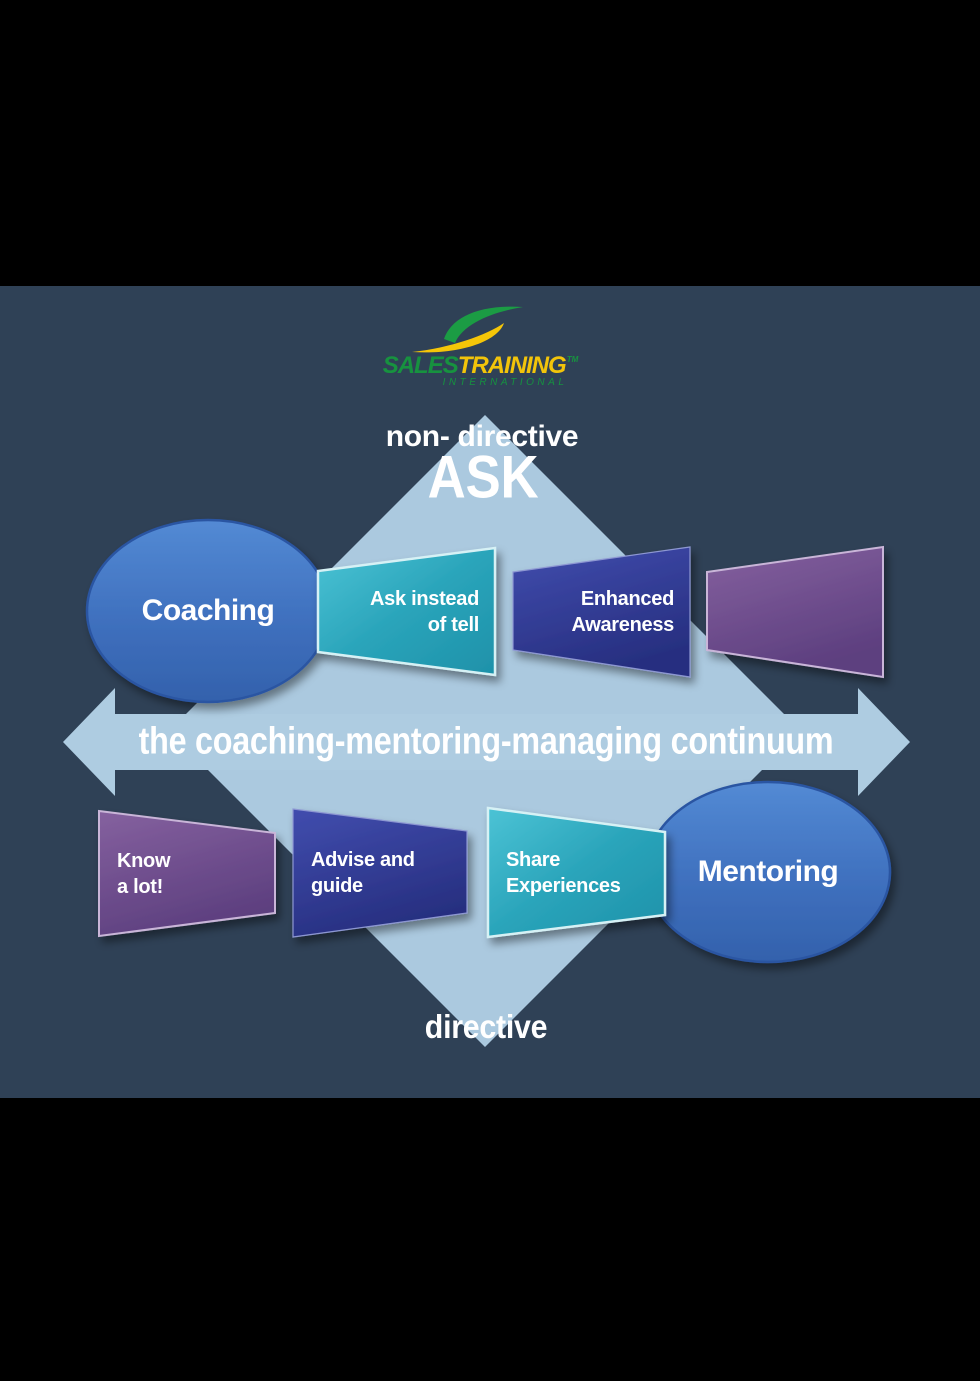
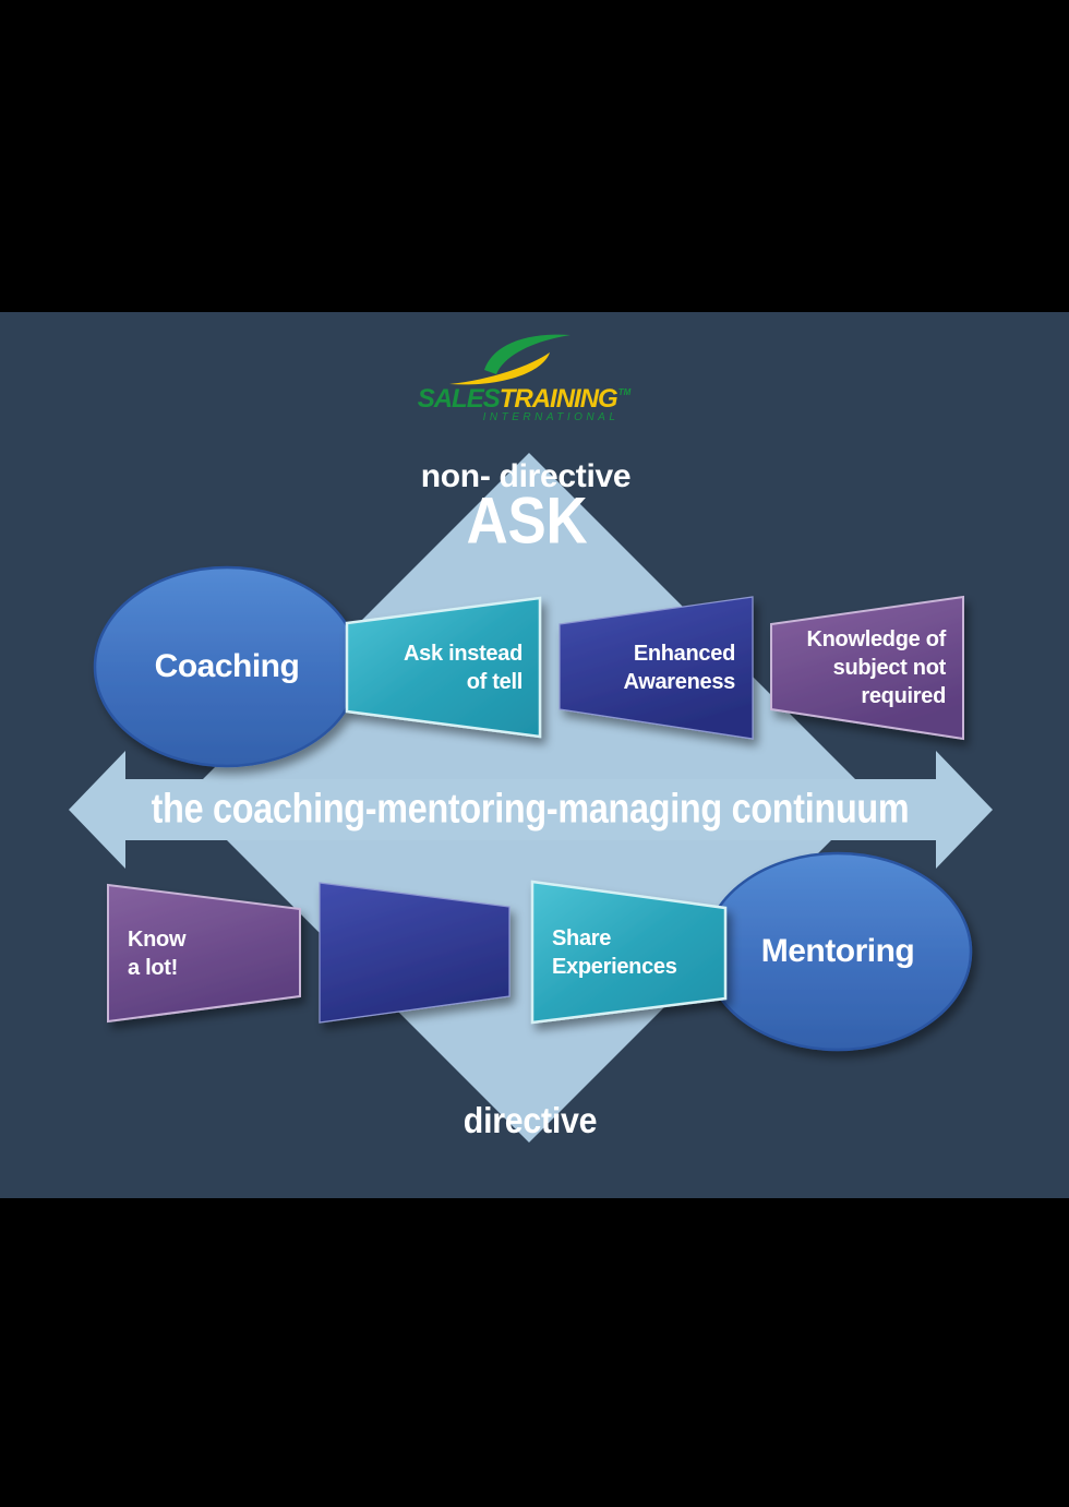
  SALESTRAININGTM
  INTERNATIONAL
  non- directive
  ASK
  directive
  the coaching-mentoring-managing continuum
  Coaching
  Mentoring
  Ask instead
  of tell
  Enhanced
  Awareness
+ Knowledge of
+ subject not
+ required
  Know
  a lot!
- Advise and
- guide
  Share
  Experiences
